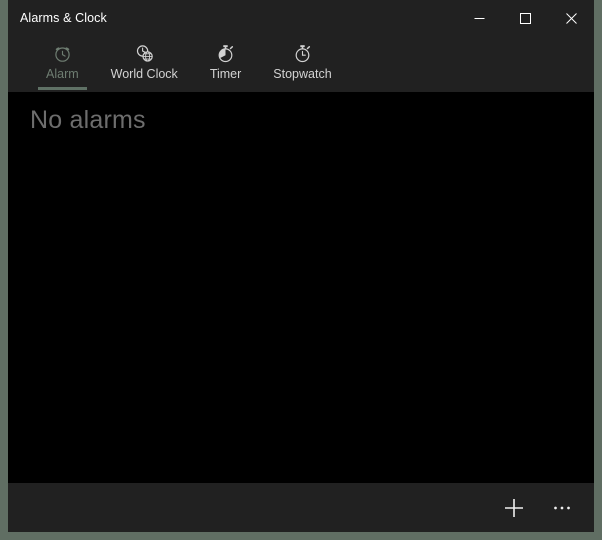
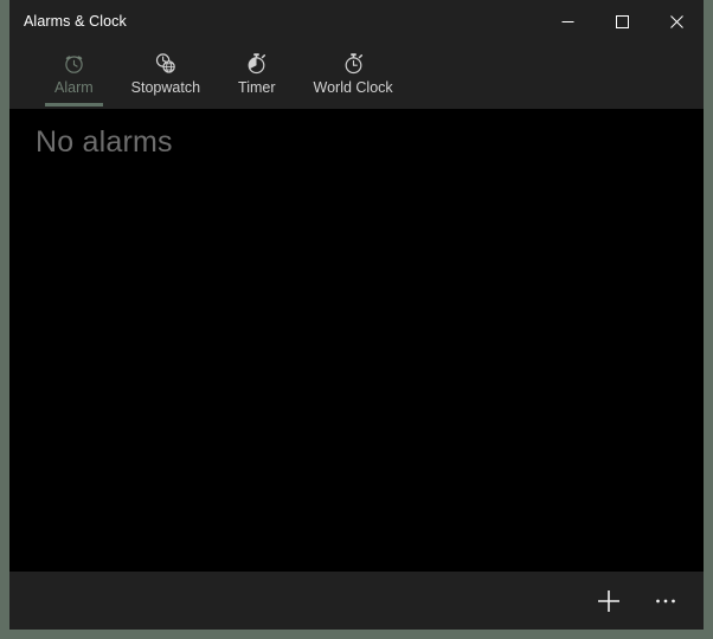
  Alarms & Clock
  Alarm
- World Clock
+ Stopwatch
  Timer
- Stopwatch
+ World Clock
  No alarms
